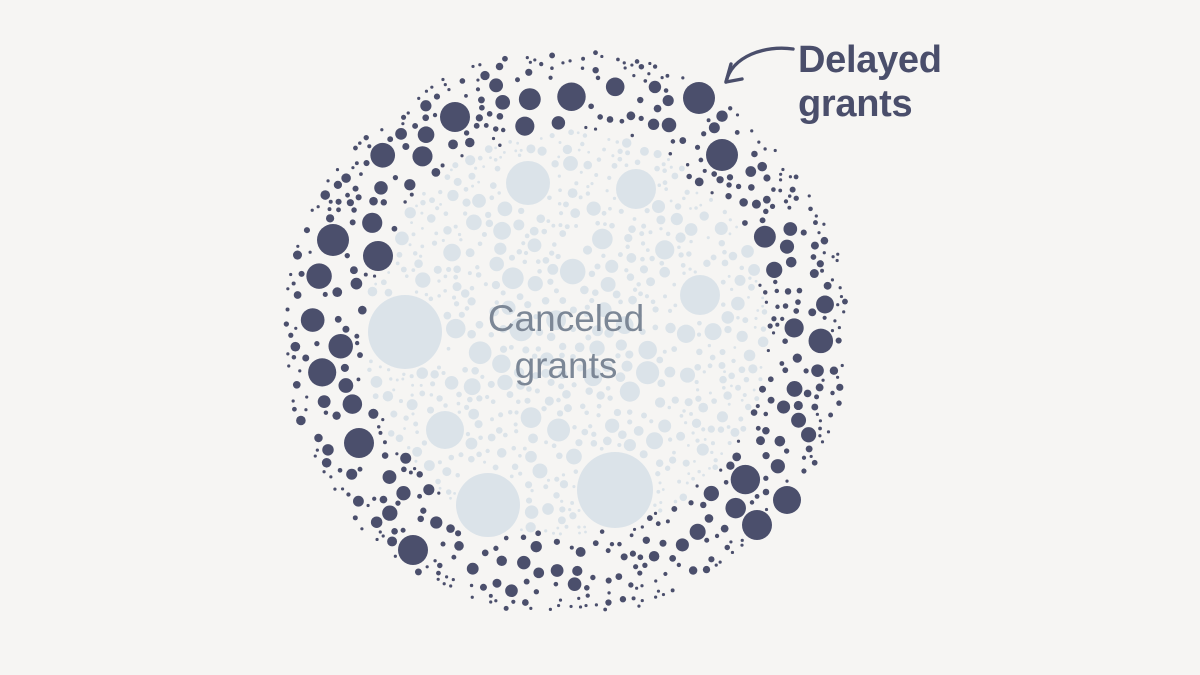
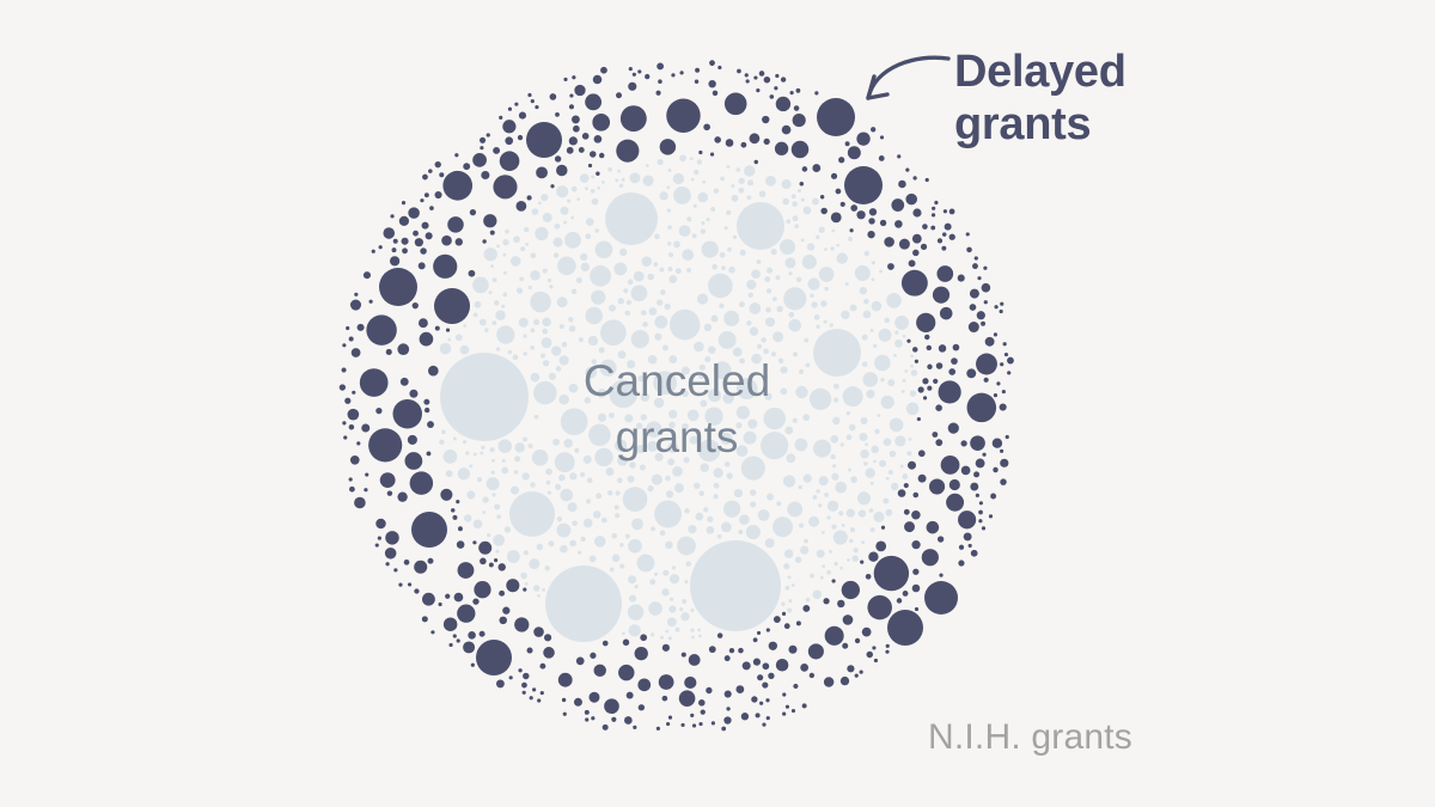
  Delayed
  grants
  Canceled
  grants
+ N.I.H. grants
